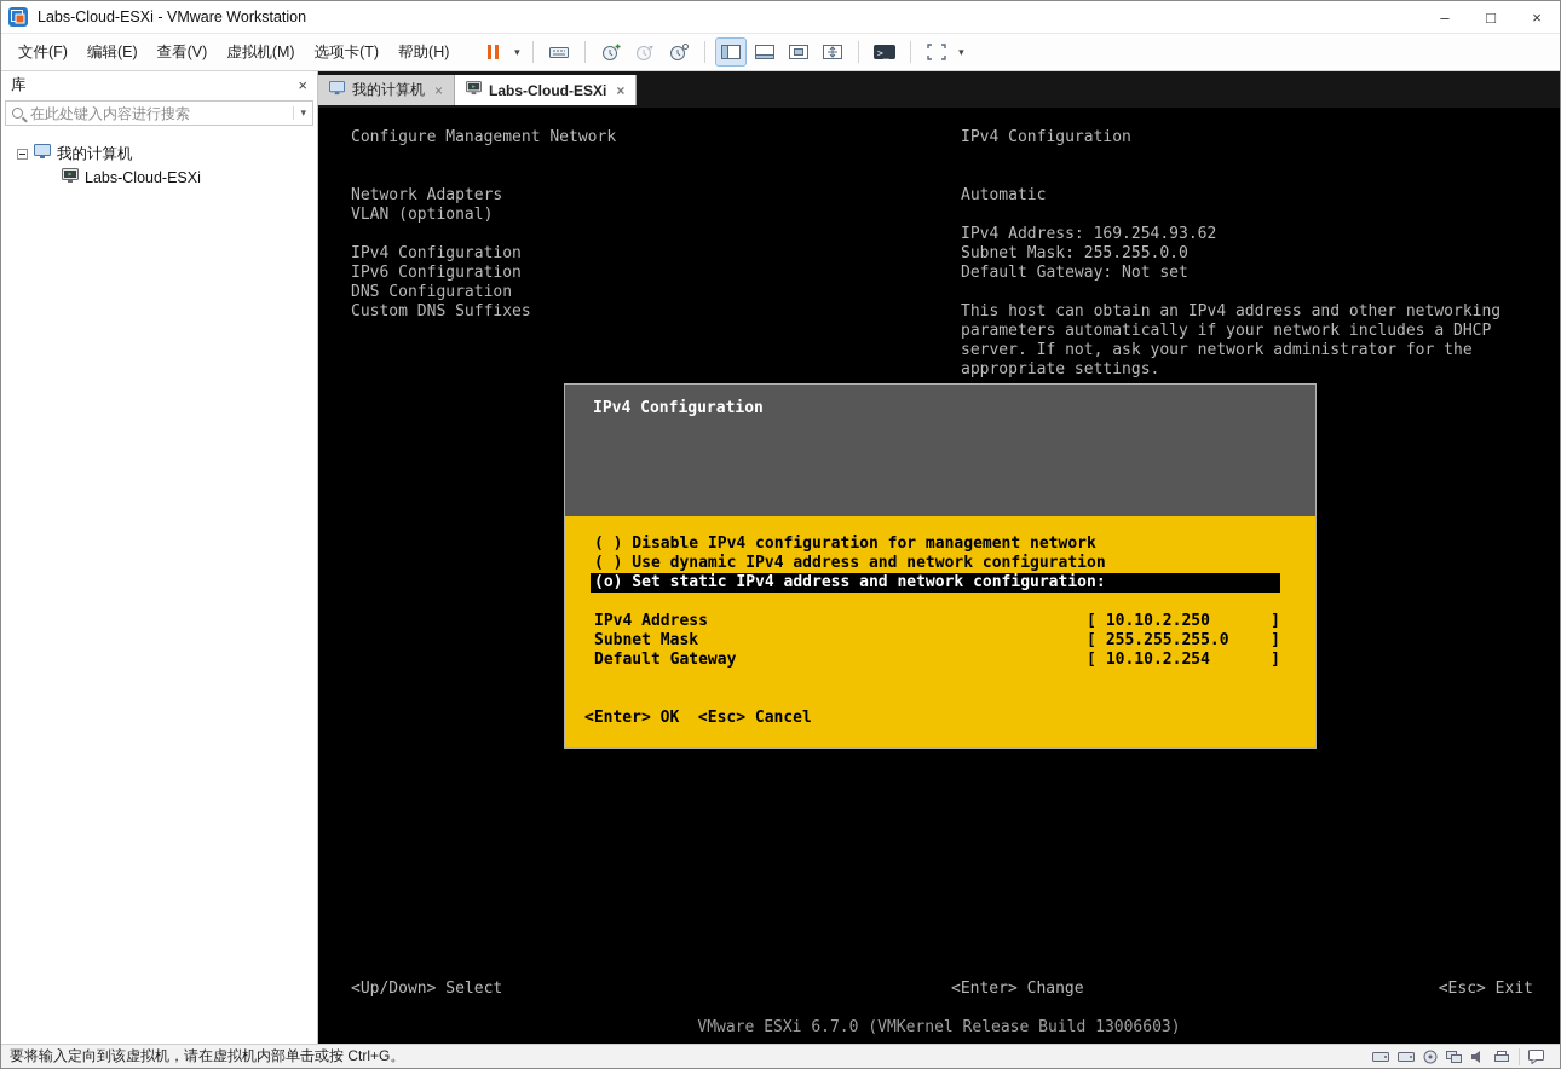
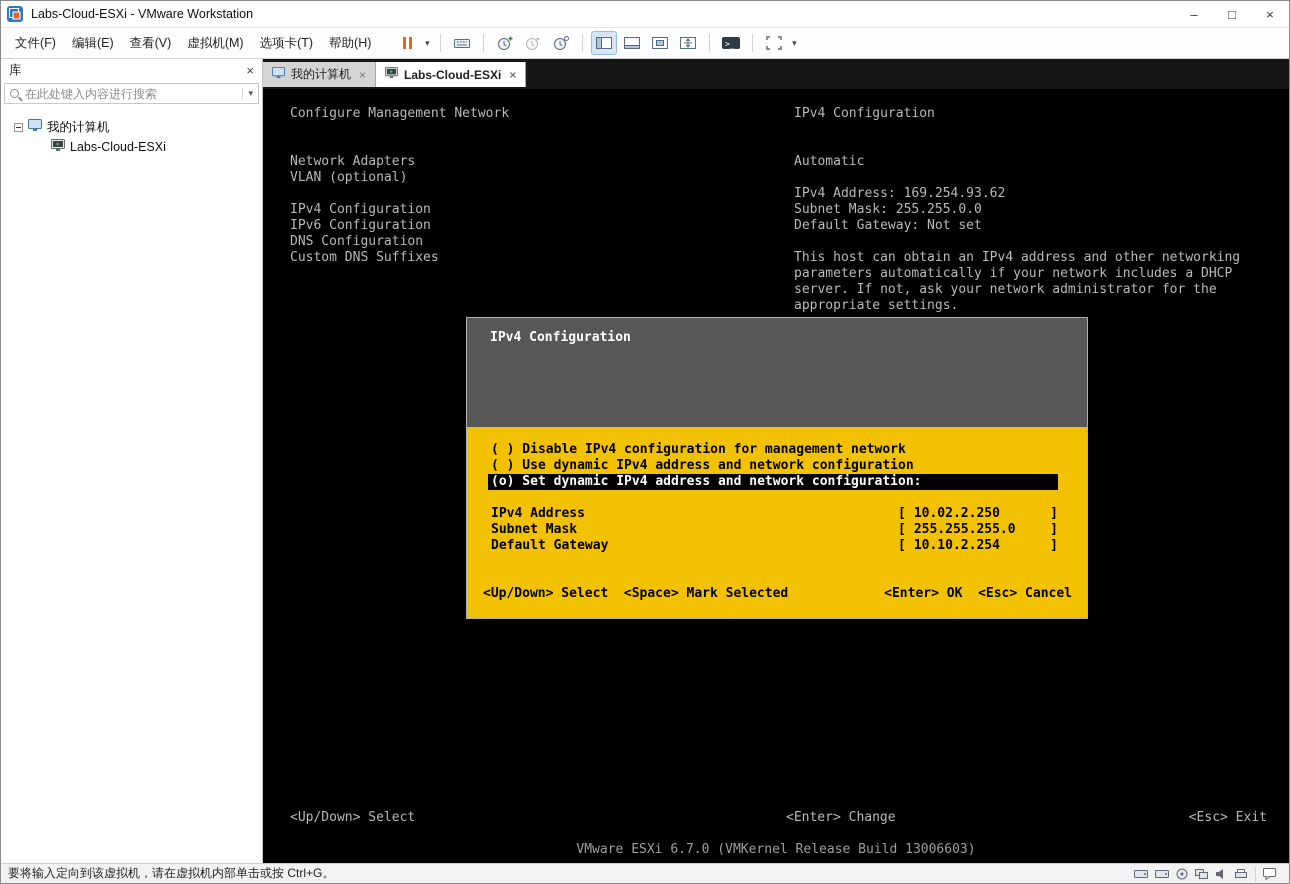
  Labs-Cloud-ESXi - VMware Workstation
  –
  □
  ×
  文件(F)
  编辑(E)
  查看(V)
  虚拟机(M)
  选项卡(T)
  帮助(H)
  ▾
  >_
  ▾
  库
  ×
  在此处键入内容进行搜索
  ▾
  我的计算机
  Labs-Cloud-ESXi
  我的计算机
  ×
  Labs-Cloud-ESXi
  ×
  Configure Management Network
  IPv4 Configuration
  Network Adapters
  VLAN (optional)
  IPv4 Configuration
  IPv6 Configuration
  DNS Configuration
  Custom DNS Suffixes
  Automatic
  IPv4 Address: 169.254.93.62
  Subnet Mask: 255.255.0.0
  Default Gateway: Not set
  This host can obtain an IPv4 address and other networking
  parameters automatically if your network includes a DHCP
  server. If not, ask your network administrator for the
  appropriate settings.
  <Up/Down> Select
  <Enter> Change
  <Esc> Exit
  VMware ESXi 6.7.0 (VMKernel Release Build 13006603)
  IPv4 Configuration
  ( ) Disable IPv4 configuration for management network
  ( ) Use dynamic IPv4 address and network configuration
- (o) Set static IPv4 address and network configuration:
+ (o) Set dynamic IPv4 address and network configuration:
  IPv4 Address
  [
- 10.10.2.250
+ 10.02.2.250
  ]
  Subnet Mask
  [
  255.255.255.0
  ]
  Default Gateway
  [
  10.10.2.254
  ]
+ <Up/Down> Select <Space> Mark Selected
  <Enter> OK <Esc> Cancel
  要将输入定向到该虚拟机，请在虚拟机内部单击或按 Ctrl+G。
